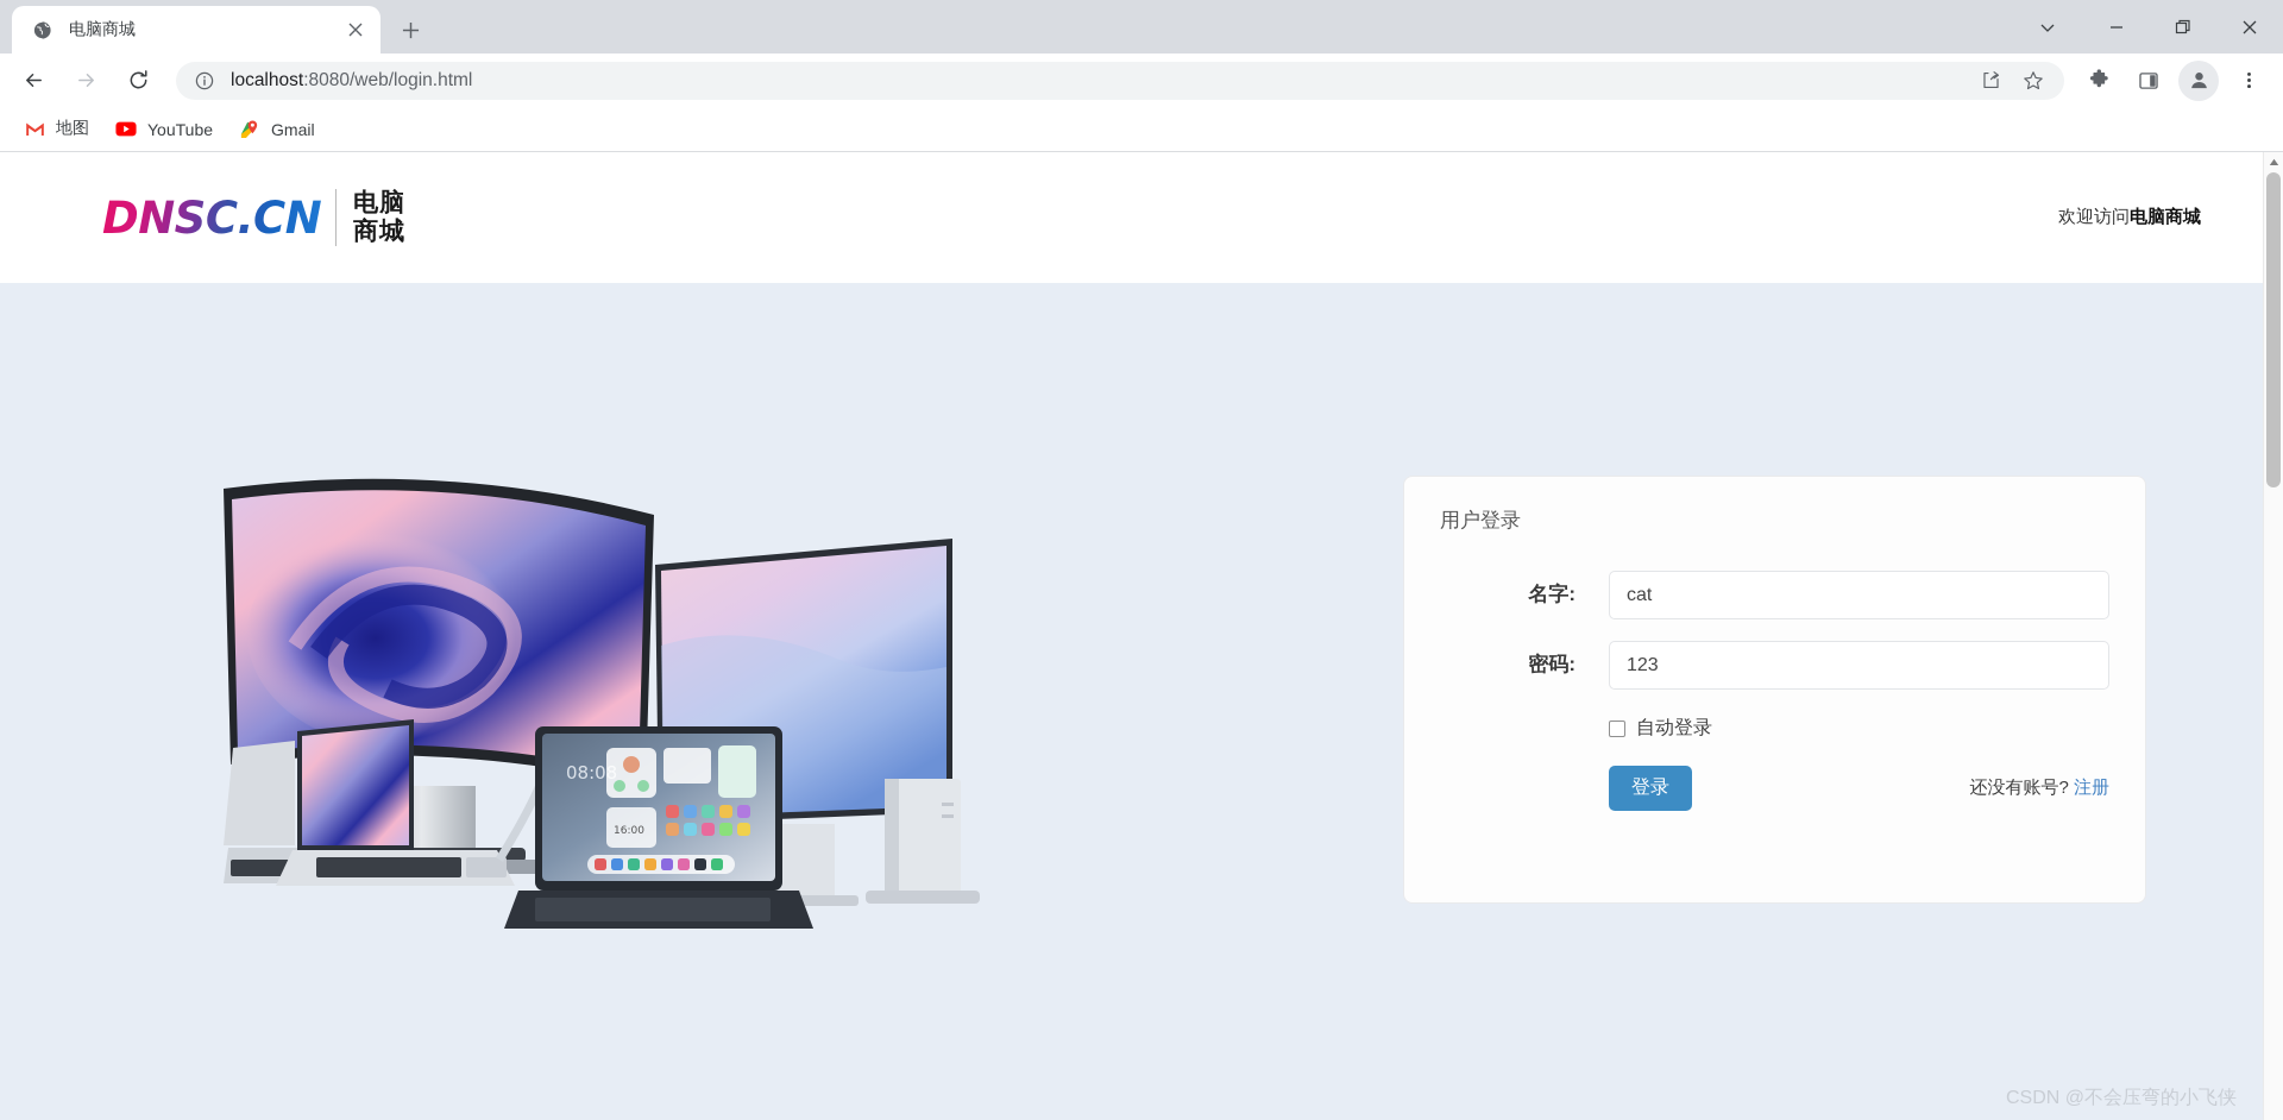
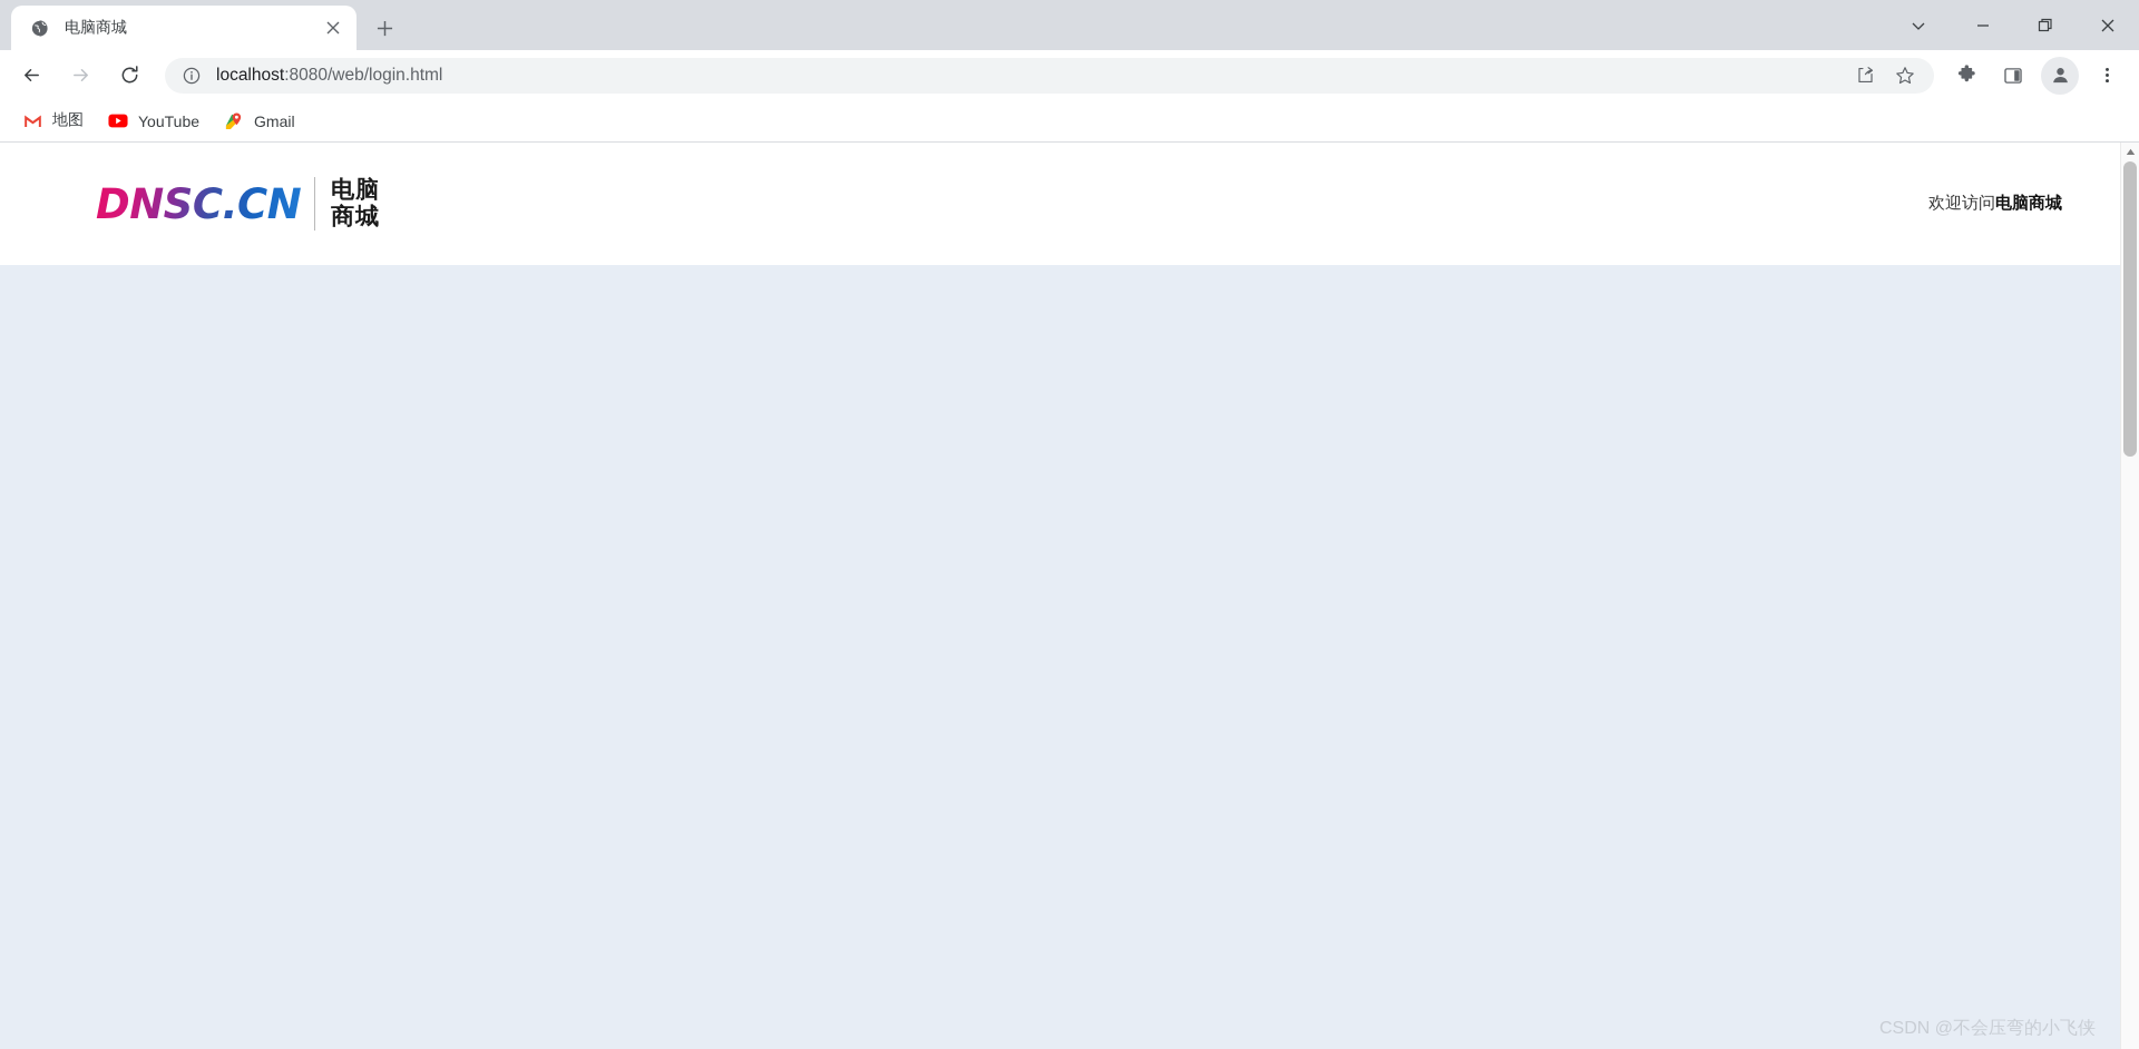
  电脑商城
  localhost:8080/web/login.html
  地图
  YouTube
  Gmail
  DNSC.CN
  电脑
  商城
  欢迎访问电脑商城
- 08:08
- 16:00
- 用户登录
- 名字:
- cat
- 密码:
- 123
- 自动登录
- 登录
- 还没有账号? 注册
  CSDN @不会压弯的小飞侠
